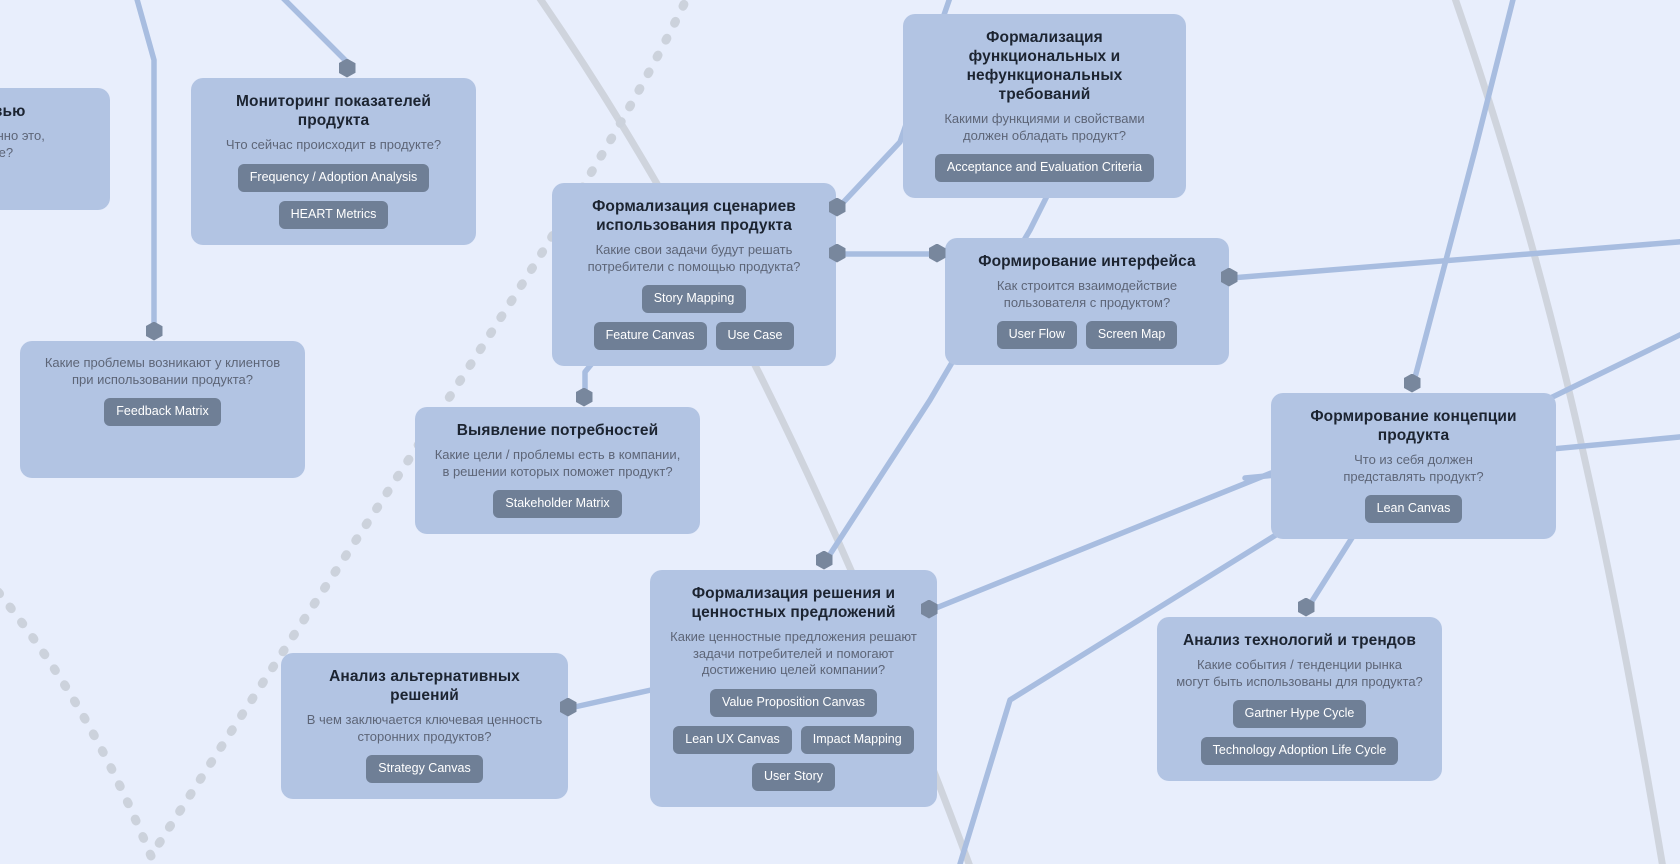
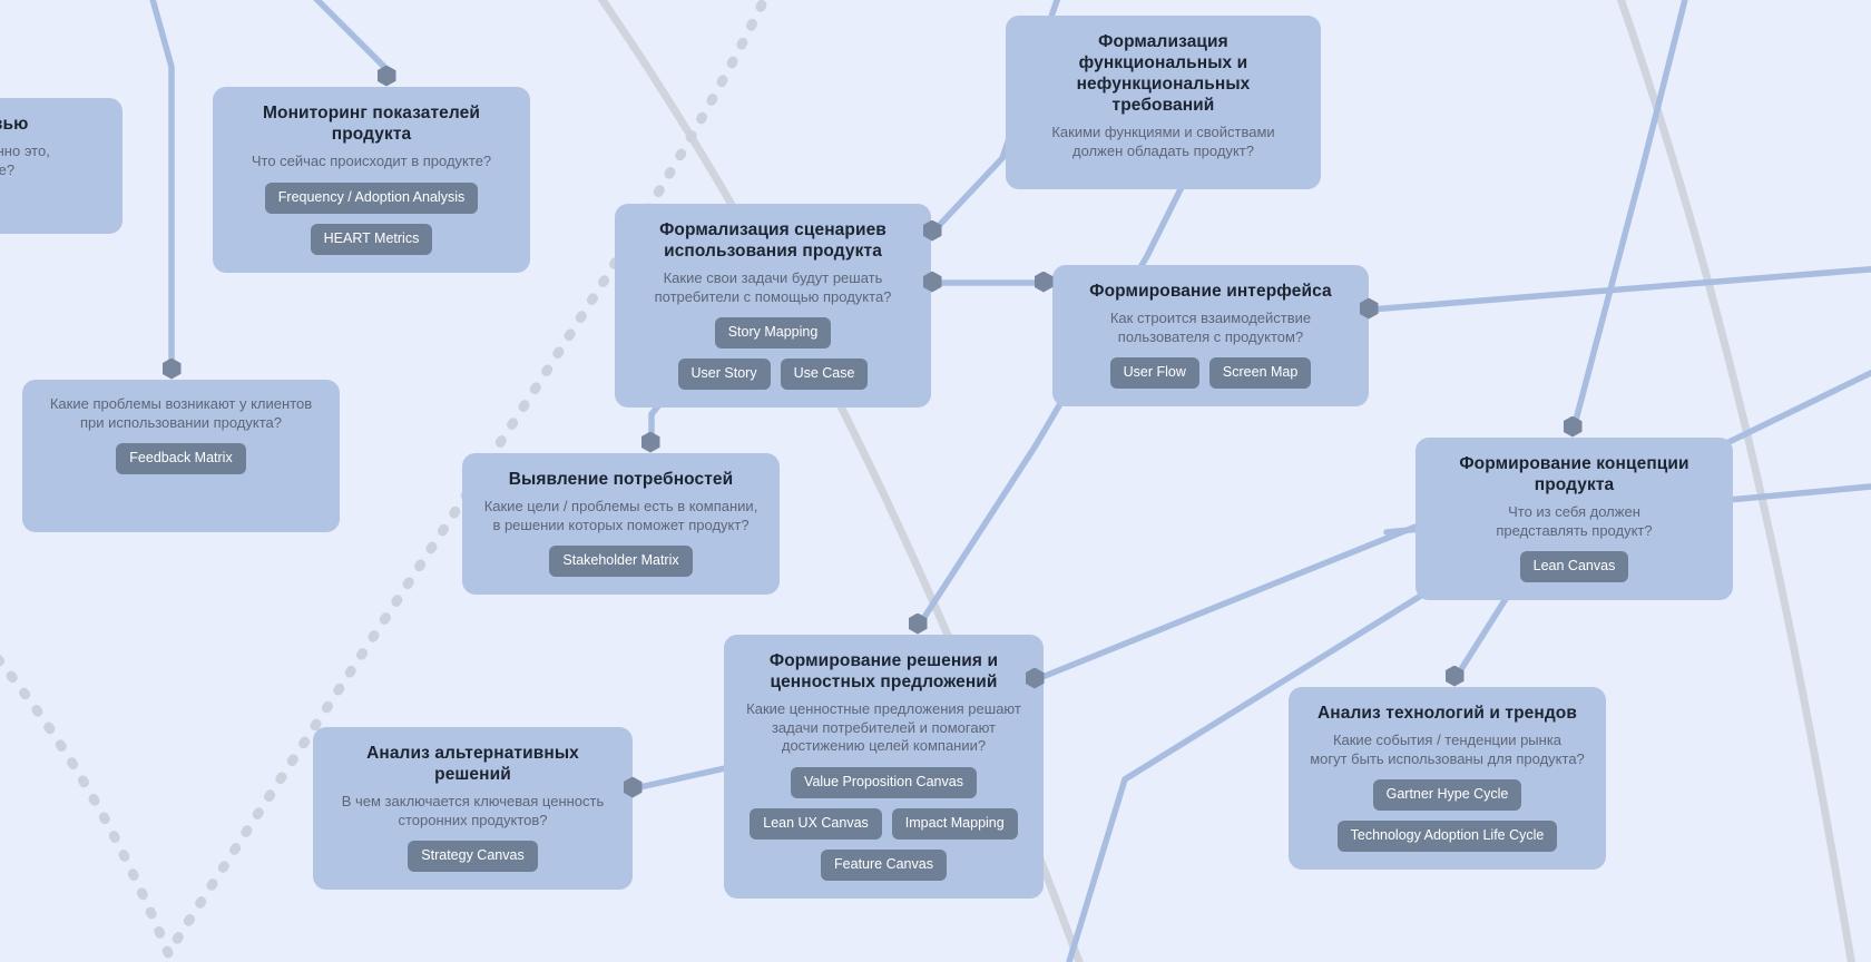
  Мониторинг показателей продукта
  Что сейчас происходит в продукте?
  Frequency / Adoption Analysis
  HEART Metrics
  Формализация функциональных и нефункциональных требований
  Какими функциями и свойствами
  должен обладать продукт?
- Acceptance and Evaluation Criteria
  Формализация сценариев использования продукта
  Какие свои задачи будут решать
  потребители с помощью продукта?
  Story Mapping
- Feature Canvas
+ User Story
  Use Case
  Формирование интерфейса
  Как строится взаимодействие
  пользователя с продуктом?
  User Flow
  Screen Map
  Какие проблемы возникают у клиентов
  при использовании продукта?
  Feedback Matrix
  Выявление потребностей
  Какие цели / проблемы есть в компании,
  в решении которых поможет продукт?
  Stakeholder Matrix
  Формирование концепции продукта
  Что из себя должен
  представлять продукт?
  Lean Canvas
- Формализация решения и ценностных предложений
+ Формирование решения и ценностных предложений
  Какие ценностные предложения решают
  задачи потребителей и помогают
  достижению целей компании?
  Value Proposition Canvas
  Lean UX Canvas
  Impact Mapping
- User Story
+ Feature Canvas
  Анализ альтернативных решений
  В чем заключается ключевая ценность
  сторонних продуктов?
  Strategy Canvas
  Анализ технологий и трендов
  Какие события / тенденции рынка
  могут быть использованы для продукта?
  Gartner Hype Cycle
  Technology Adoption Life Cycle
